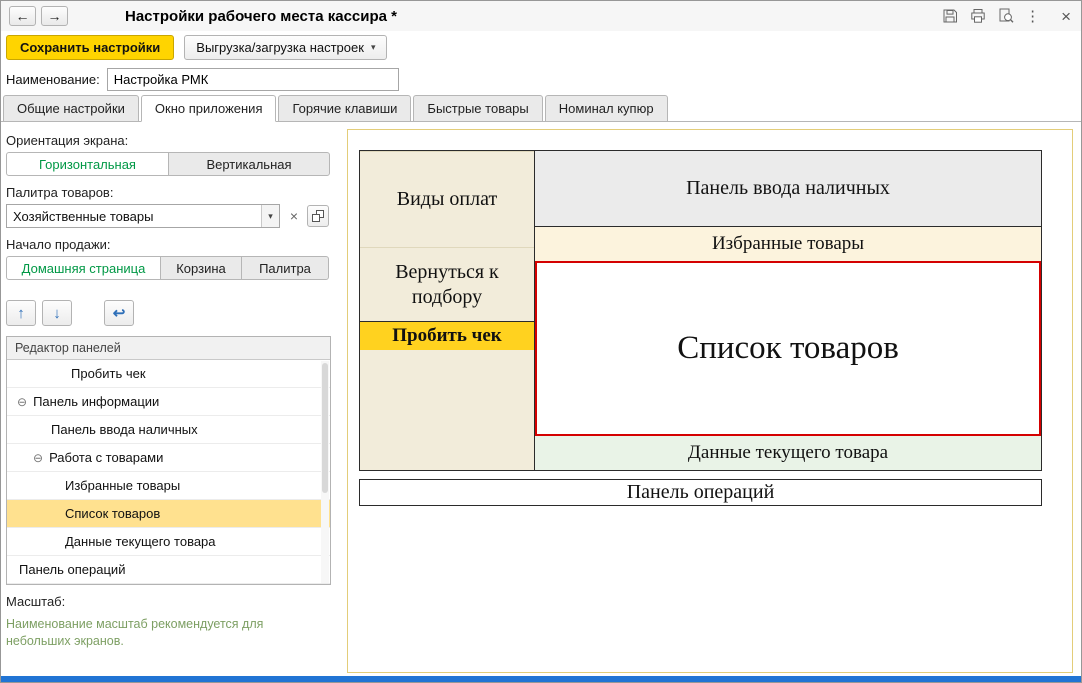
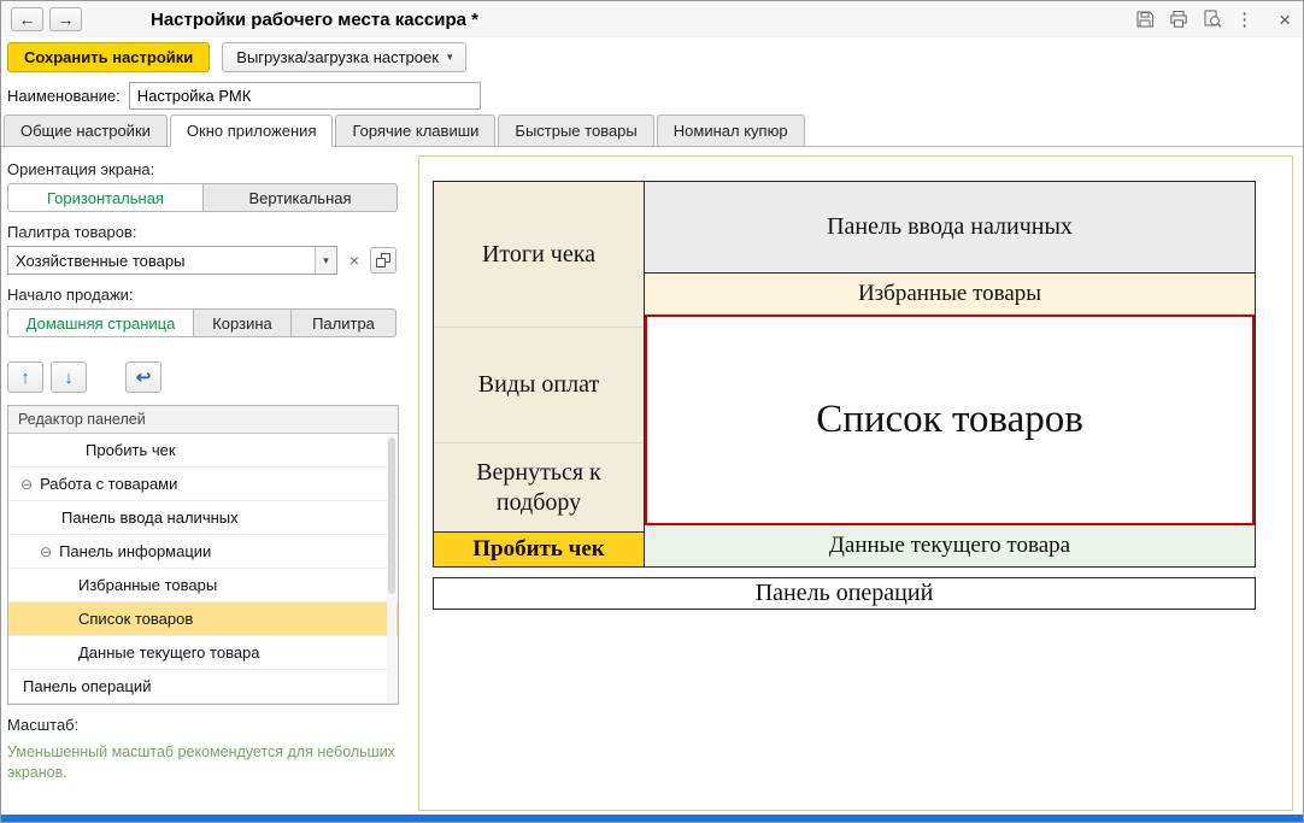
  ←
  →
  Настройки рабочего места кассира *
  ⋮
  ×
  Сохранить настройки
  Выгрузка/загрузка настроек
  ▾
  Наименование:
  Настройка РМК
  Общие настройки
  Окно приложения
  Горячие клавиши
  Быстрые товары
  Номинал купюр
  Ориентация экрана:
  Горизонтальная
  Вертикальная
  Палитра товаров:
  Хозяйственные товары
  ▾
  ×
  Начало продажи:
  Домашняя страница
  Корзина
  Палитра
  ↑
  ↓
  ↩
  Редактор панелей
  Пробить чек
  ⊖
- Панель информации
+ Работа с товарами
  Панель ввода наличных
  ⊖
- Работа с товарами
+ Панель информации
  Избранные товары
  Список товаров
  Данные текущего товара
  Панель операций
  Масштаб:
- Наименование масштаб рекомендуется для небольших экранов.
+ Уменьшенный масштаб рекомендуется для небольших экранов.
+ Итоги чека
  Виды оплат
  Вернуться к подбору
  Пробить чек
  Панель ввода наличных
  Избранные товары
  Список товаров
  Данные текущего товара
  Панель операций
